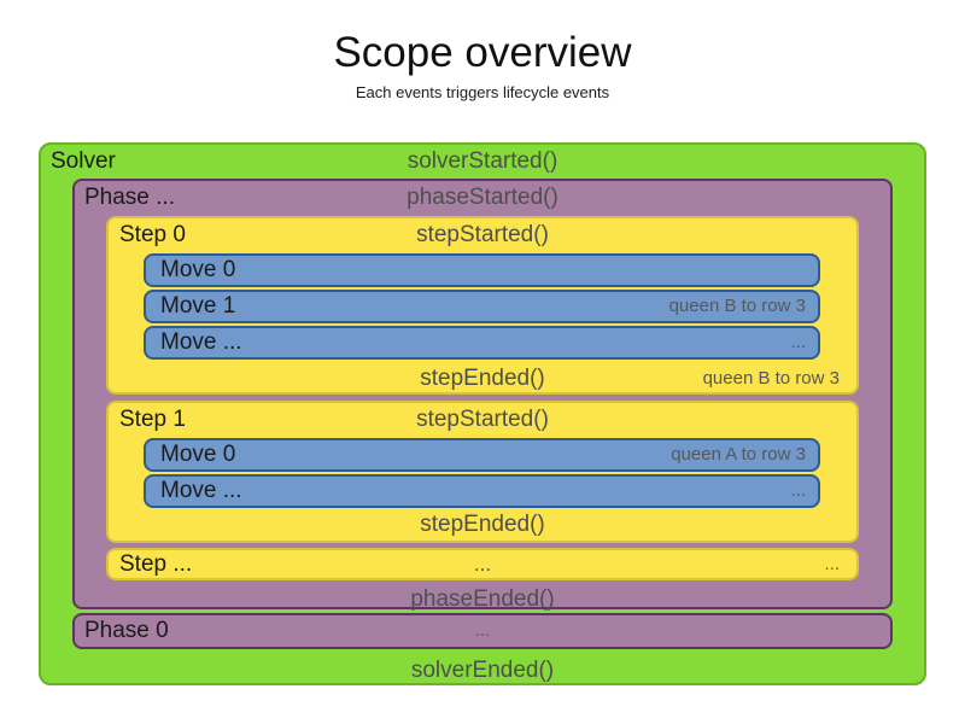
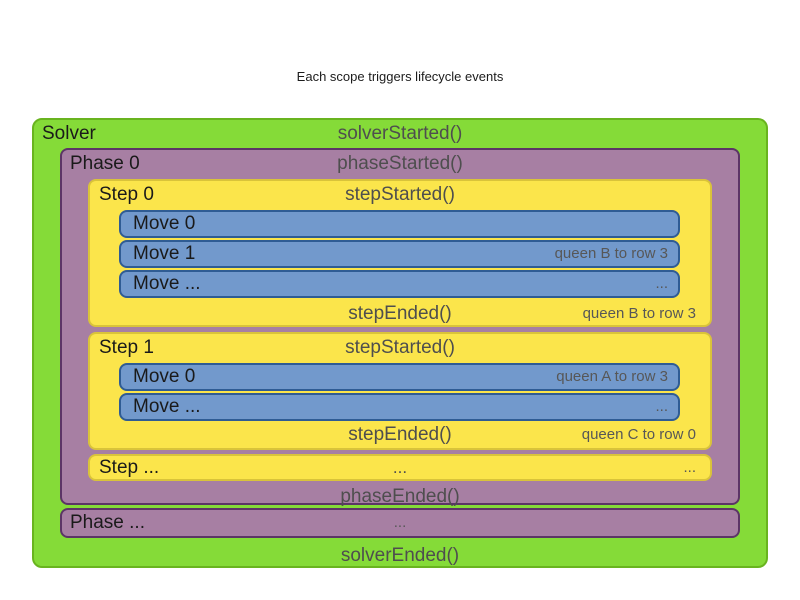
- Scope overview
- Each events triggers lifecycle events
+ Each scope triggers lifecycle events
  Solver
  solverStarted()
- Phase ...
+ Phase 0
  phaseStarted()
  Step 0
  stepStarted()
  Move 0
  Move 1
  queen B to row 3
  Move ...
  ...
  stepEnded()
  queen B to row 3
  Step 1
  stepStarted()
  Move 0
  queen A to row 3
  Move ...
  ...
  stepEnded()
+ queen C to row 0
  Step ...
  ...
  ...
  phaseEnded()
- Phase 0
+ Phase ...
  ...
  solverEnded()
